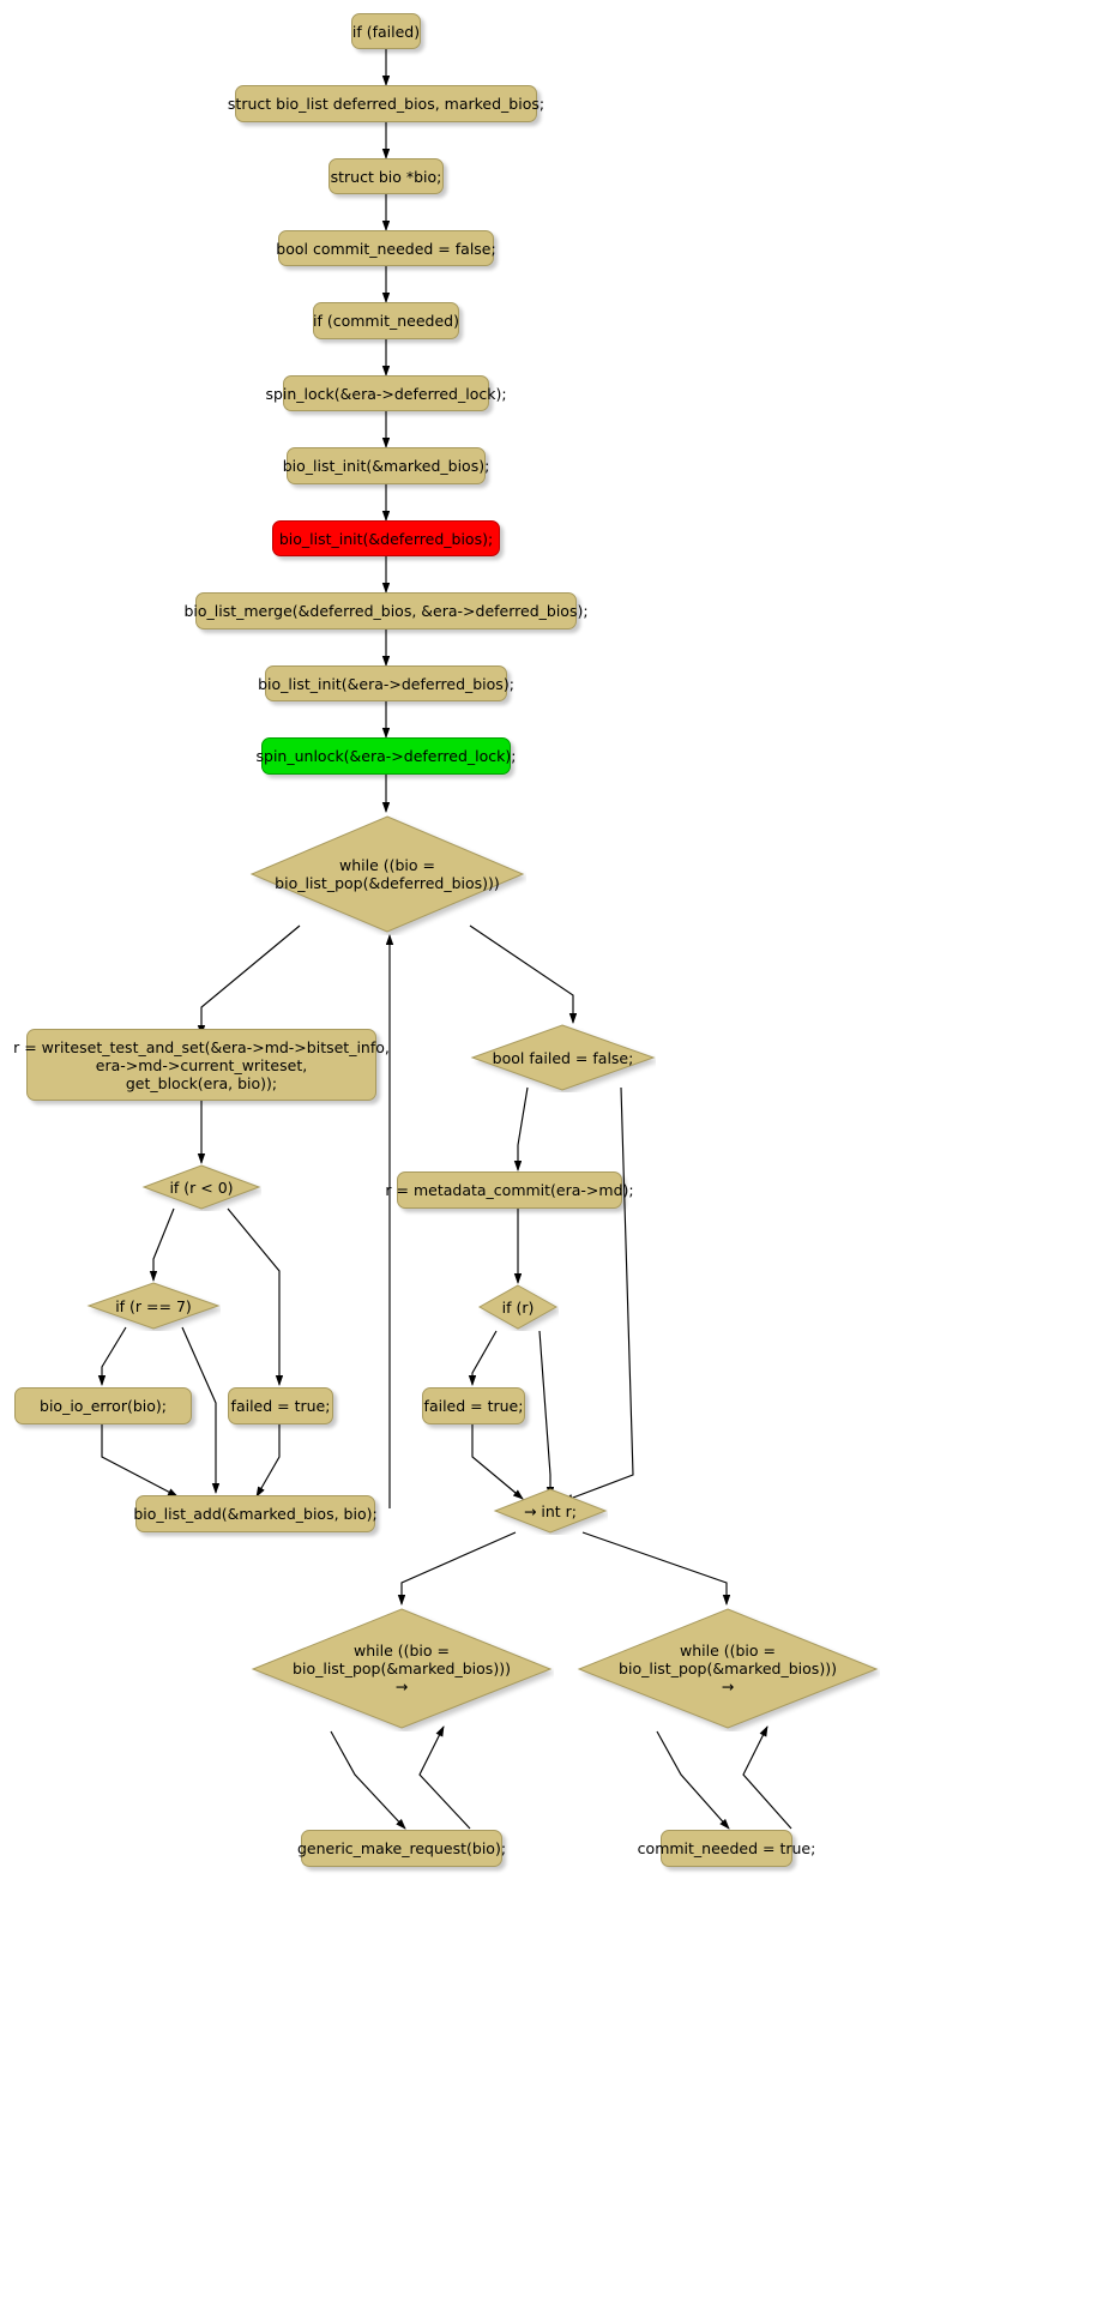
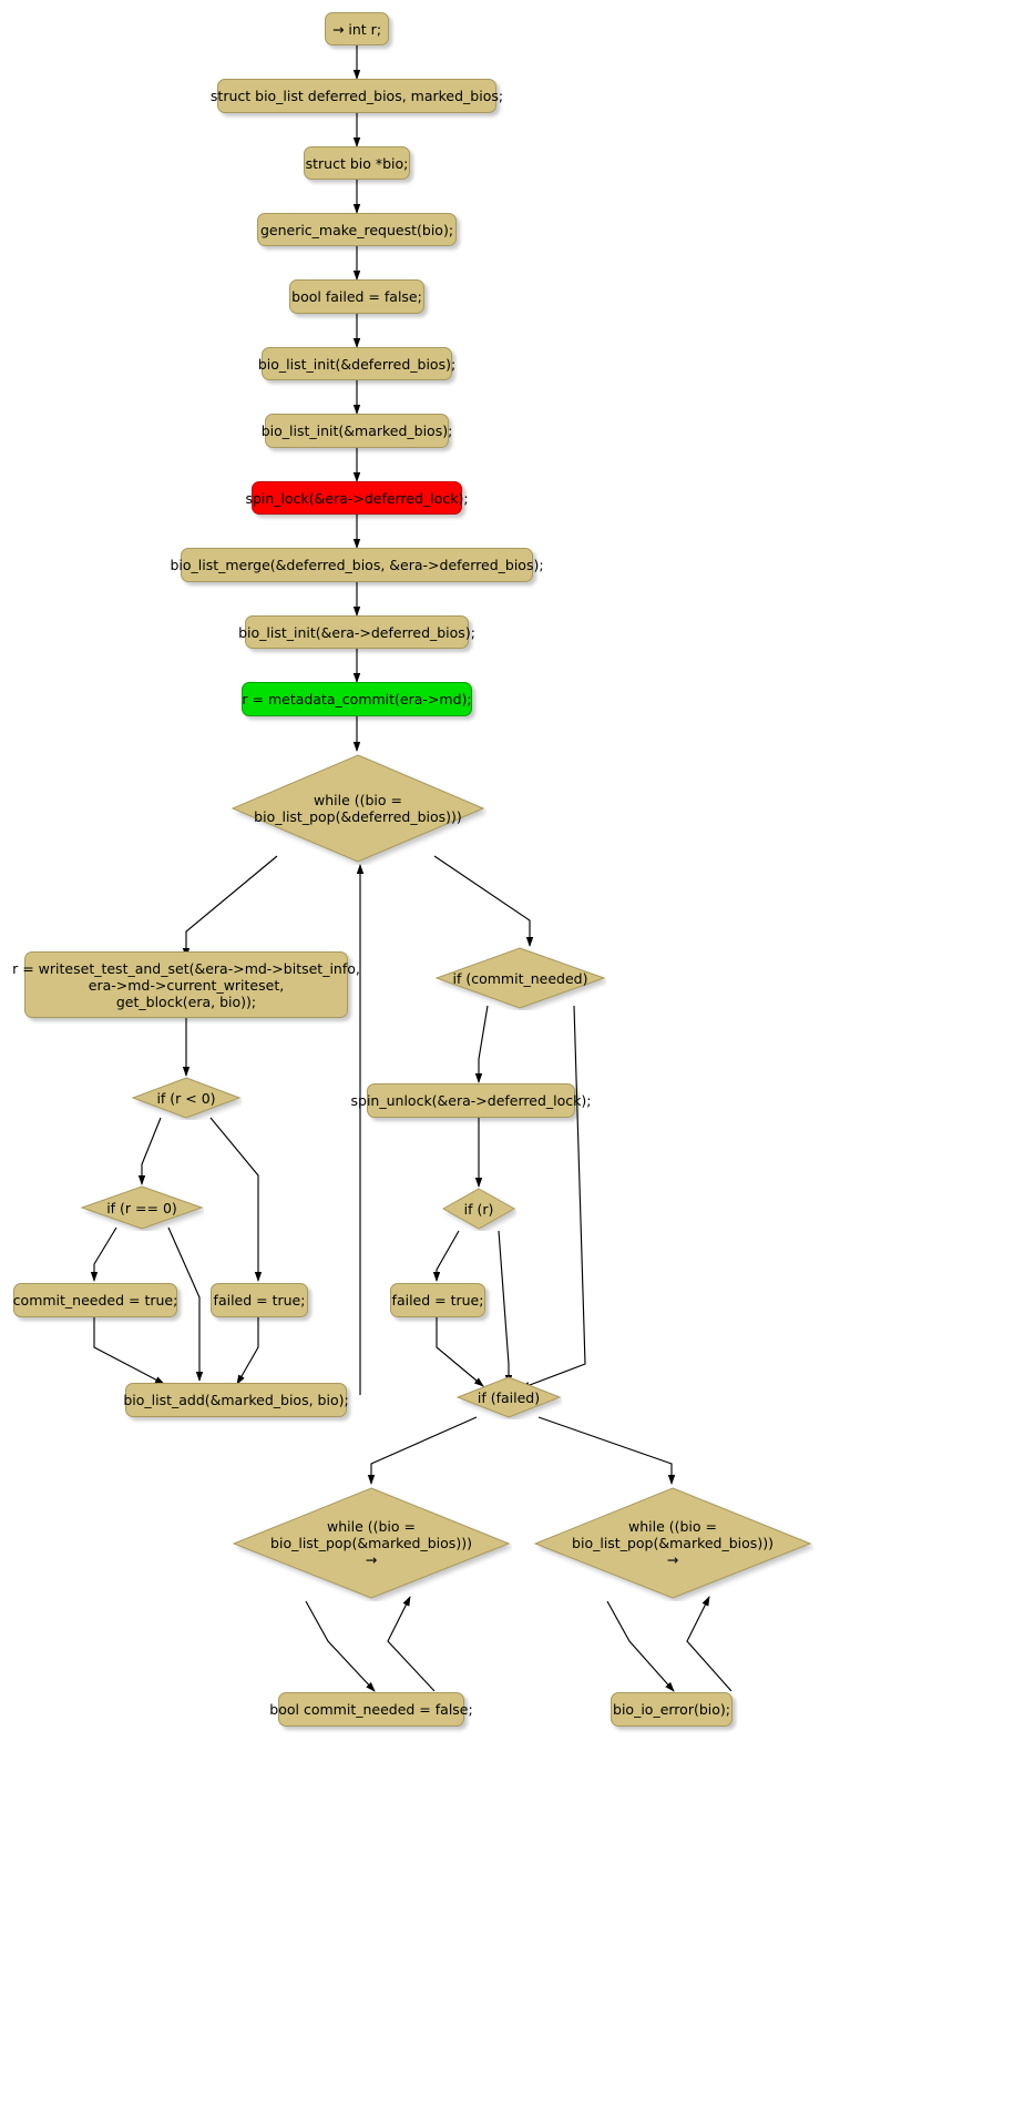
- if (failed)
+ → int r;
  struct bio_list deferred_bios, marked_bios;
  struct bio *bio;
- bool commit_needed = false;
+ generic_make_request(bio);
- if (commit_needed)
+ bool failed = false;
- spin_lock(&era->deferred_lock);
+ bio_list_init(&deferred_bios);
  bio_list_init(&marked_bios);
- bio_list_init(&deferred_bios);
+ spin_lock(&era->deferred_lock);
  bio_list_merge(&deferred_bios, &era->deferred_bios);
  bio_list_init(&era->deferred_bios);
- spin_unlock(&era->deferred_lock);
+ r = metadata_commit(era->md);
  while ((bio =
  bio_list_pop(&deferred_bios)))
  r = writeset_test_and_set(&era->md->bitset_info,
  era->md->current_writeset,
  get_block(era, bio));
  if (r < 0)
- if (r == 7)
+ if (r == 0)
- bio_io_error(bio);
+ commit_needed = true;
  failed = true;
  bio_list_add(&marked_bios, bio);
- bool failed = false;
+ if (commit_needed)
- r = metadata_commit(era->md);
+ spin_unlock(&era->deferred_lock);
  if (r)
  failed = true;
- → int r;
+ if (failed)
  while ((bio =
  bio_list_pop(&marked_bios)))
  →
  while ((bio =
  bio_list_pop(&marked_bios)))
  →
- generic_make_request(bio);
+ bool commit_needed = false;
- commit_needed = true;
+ bio_io_error(bio);
